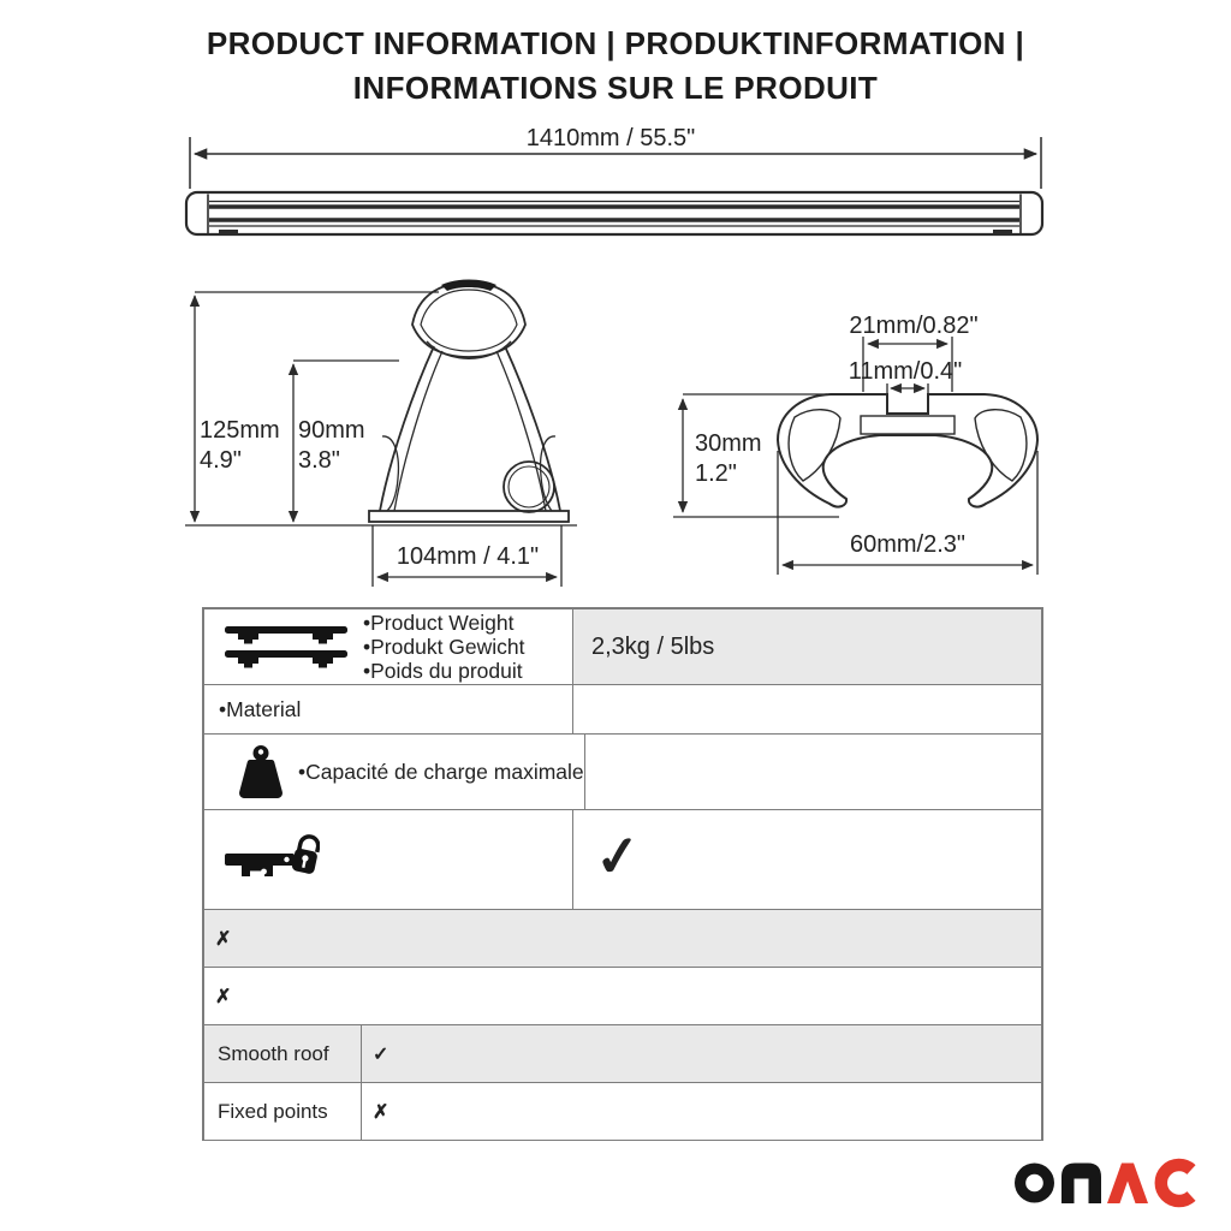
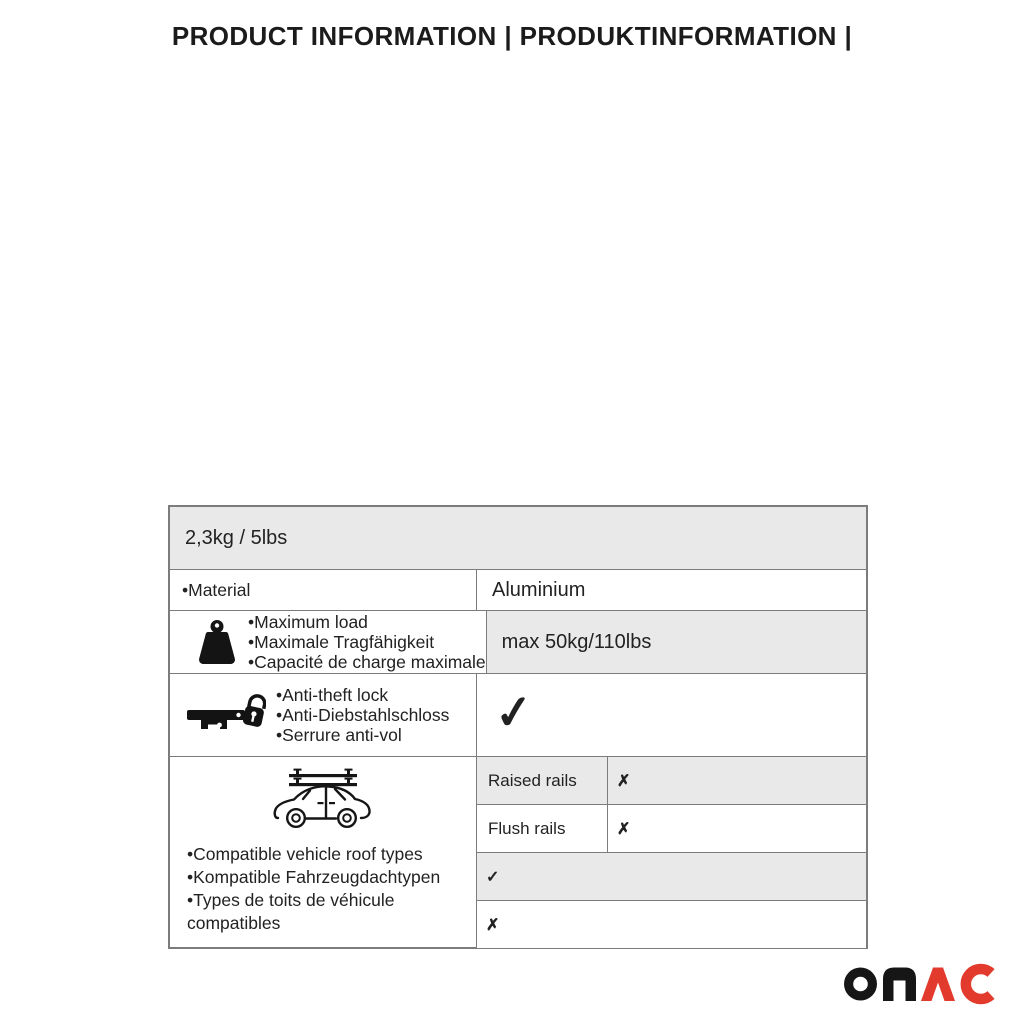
  PRODUCT INFORMATION | PRODUKTINFORMATION |
- INFORMATIONS SUR LE PRODUIT
- 1410mm / 55.5"
- 125mm
- 4.9"
- 90mm
- 3.8"
- 104mm / 4.1"
- 21mm/0.82"
- 11mm/0.4"
- 30mm
- 1.2"
- 60mm/2.3"
- •Product Weight
- •Produkt Gewicht
- •Poids du produit
  2,3kg / 5lbs
  •Material
+ Aluminium
+ •Maximum load
+ •Maximale Tragfähigkeit
  •Capacité de charge maximale
+ max 50kg/110lbs
+ •Anti-theft lock
+ •Anti-Diebstahlschloss
+ •Serrure anti-vol
+ •Compatible vehicle roof types
+ •Kompatible Fahrzeugdachtypen
+ •Types de toits de véhicule compatibles
+ Raised rails
  ✗
+ Flush rails
  ✗
- Smooth roof
  ✓
- Fixed points
  ✗
